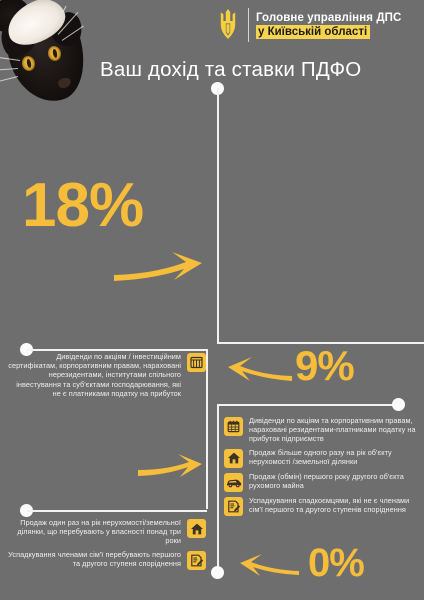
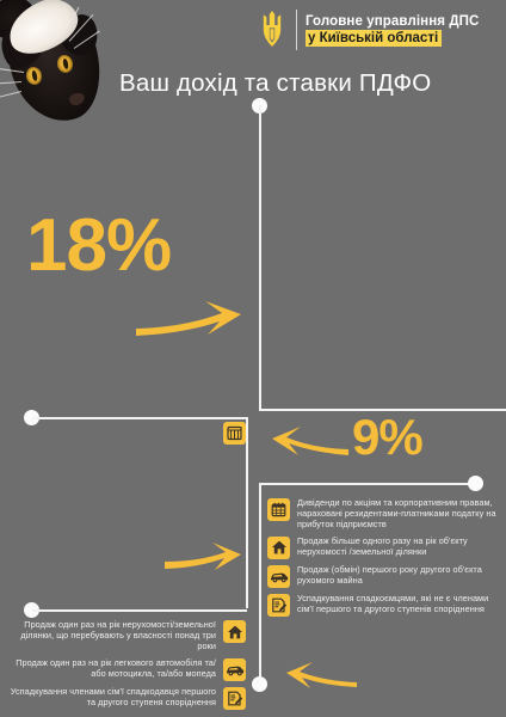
  Головне управління ДПС
  у Київській області
  Ваш дохід та ставки ПДФО
  18%
  9%
- Дивіденди по акціям / інвестиційним сертифікатам, корпоративним правам, нараховані нерезидентами, інститутами спільного інвестування та суб'єктами господарювання, які не є платниками податку на прибуток
  Дивіденди по акціям та корпоративним правам, нараховані резидентами-платниками податку на прибуток підприємств
  Продаж більше одного разу на рік об'єкту нерухомості /земельної ділянки
  Продаж (обмін) першого року другого об'єкта рухомого майна
  Успадкування спадкоємцями, які не є членами сім'ї першого та другого ступенів споріднення
  Продаж один раз на рік нерухомості/земельної ділянки, що перебувають у власності понад три роки
+ Продаж один раз на рік легкового автомобіля та/або мотоцикла, та/або мопеда
- Успадкування членами сім'ї перебувають першого та другого ступеня споріднення
+ Успадкування членами сім'ї спадкодавця першого та другого ступеня споріднення
- 0%
